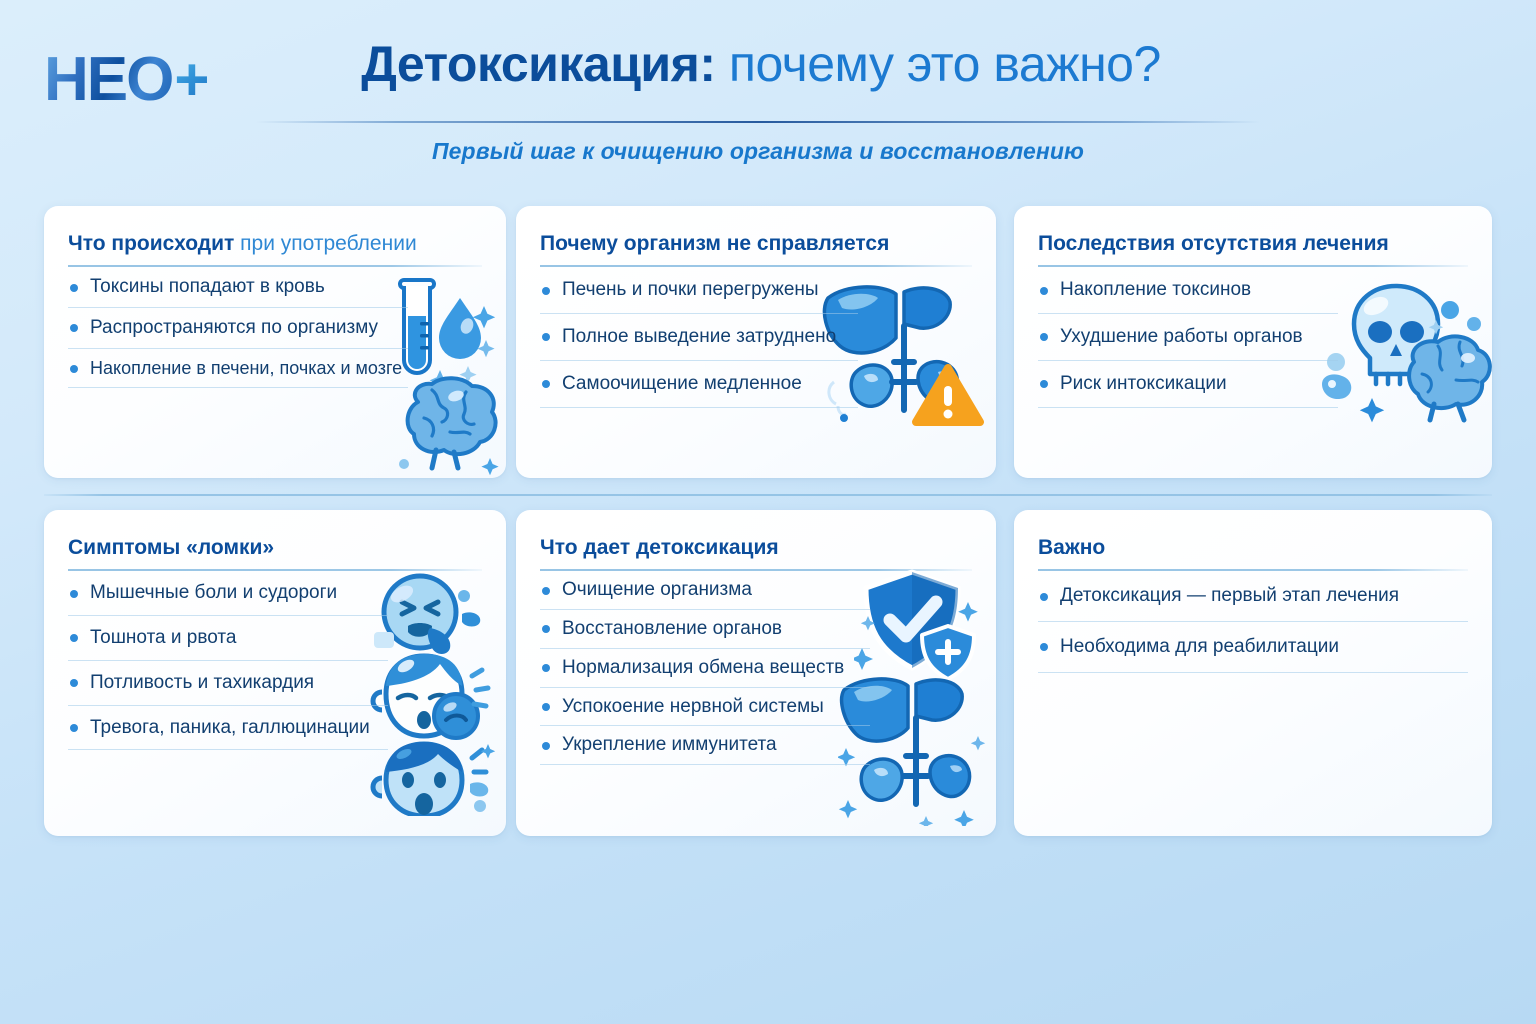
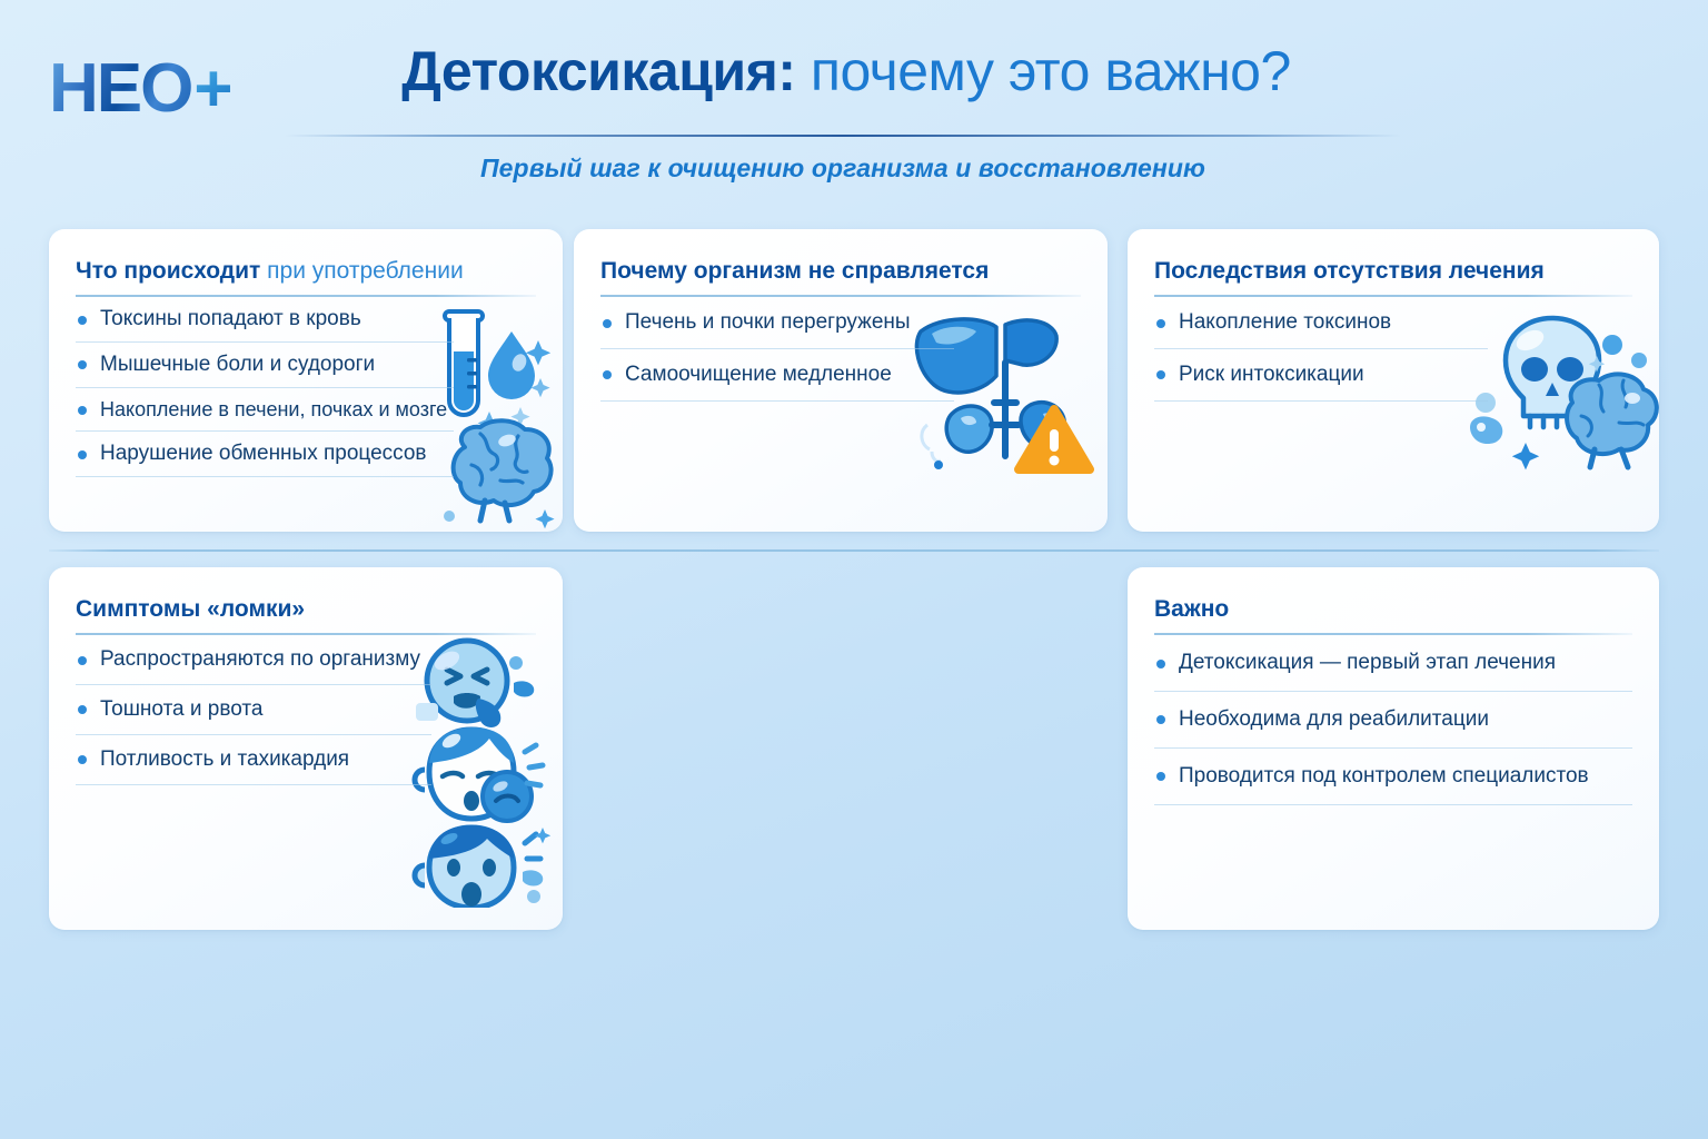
  НЕО
  +
  Детоксикация: почему это важно?
  Первый шаг к очищению организма и восстановлению
  Что происходит при употреблении
  Токсины попадают в кровь
- Распространяются по организму
+ Мышечные боли и судороги
  Накопление в печени, почках и мозге
+ Нарушение обменных процессов
  Почему организм не справляется
  Печень и почки перегружены
- Полное выведение затруднено
  Самоочищение медленное
  Последствия отсутствия лечения
  Накопление токсинов
- Ухудшение работы органов
  Риск интоксикации
  Симптомы «ломки»
- Мышечные боли и судороги
+ Распространяются по организму
  Тошнота и рвота
  Потливость и тахикардия
- Тревога, паника, галлюцинации
- Что дает детоксикация
- Очищение организма
- Восстановление органов
- Нормализация обмена веществ
- Успокоение нервной системы
- Укрепление иммунитета
  Важно
  Детоксикация — первый этап лечения
  Необходима для реабилитации
+ Проводится под контролем специалистов
